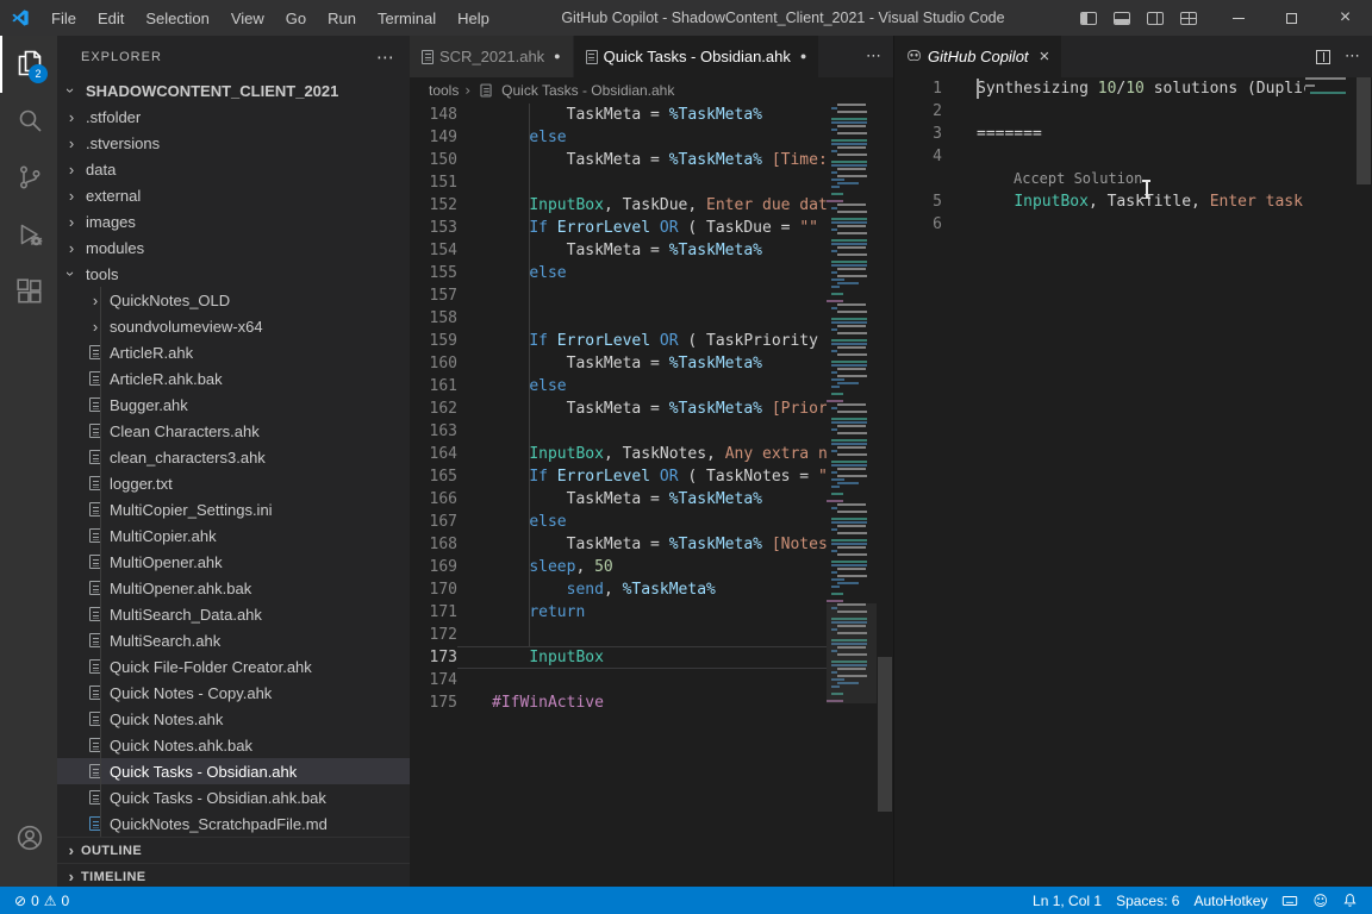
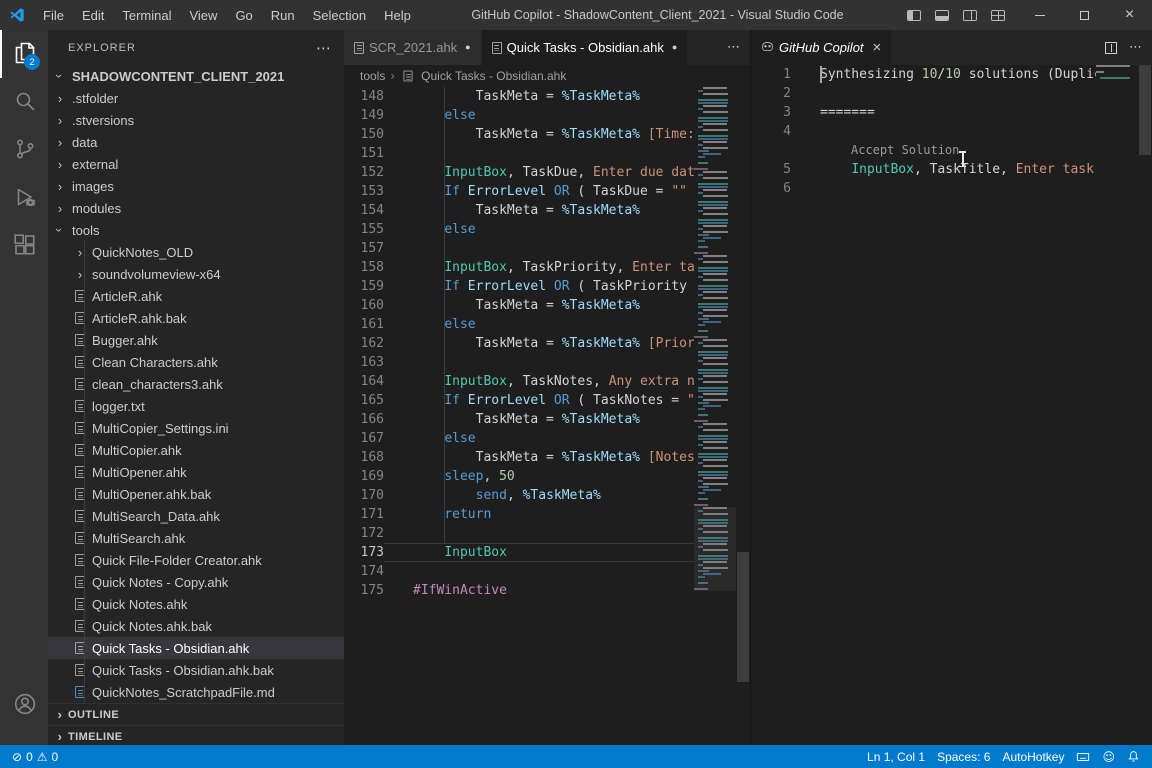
  File
  Edit
- Selection
+ Terminal
  View
  Go
  Run
- Terminal
+ Selection
  Help
  GitHub Copilot - ShadowContent_Client_2021 - Visual Studio Code
  ×
  2
  EXPLORER
  ⋯
  SHADOWCONTENT_CLIENT_2021
  ›
  .stfolder
  ›
  .stversions
  ›
  data
  ›
  external
  ›
  images
  ›
  modules
  tools
  ›
  QuickNotes_OLD
  ›
  soundvolumeview-x64
  ArticleR.ahk
  ArticleR.ahk.bak
  Bugger.ahk
  Clean Characters.ahk
  clean_characters3.ahk
  logger.txt
  MultiCopier_Settings.ini
  MultiCopier.ahk
  MultiOpener.ahk
  MultiOpener.ahk.bak
  MultiSearch_Data.ahk
  MultiSearch.ahk
  Quick File-Folder Creator.ahk
  Quick Notes - Copy.ahk
  Quick Notes.ahk
  Quick Notes.ahk.bak
  Quick Tasks - Obsidian.ahk
  Quick Tasks - Obsidian.ahk.bak
  QuickNotes_ScratchpadFile.md
  ›
  OUTLINE
  ›
  TIMELINE
  SCR_2021.ahk
  ●
  Quick Tasks - Obsidian.ahk
  ●
  ⋯
  tools
  ›
  Quick Tasks - Obsidian.ahk
  148
  TaskMeta = %TaskMeta%
  149
  else
  150
  TaskMeta = %TaskMeta% [Time:
  151
  152
  InputBox, TaskDue, Enter due dat
  153
  If ErrorLevel OR ( TaskDue = ""
  154
  TaskMeta = %TaskMeta%
  155
  else
  157
  158
+ InputBox, TaskPriority, Enter ta
  159
  If ErrorLevel OR ( TaskPriority
  160
  TaskMeta = %TaskMeta%
  161
  else
  162
  TaskMeta = %TaskMeta% [Prior
  163
  164
  InputBox, TaskNotes, Any extra n
  165
  If ErrorLevel OR ( TaskNotes = "
  166
  TaskMeta = %TaskMeta%
  167
  else
  168
  TaskMeta = %TaskMeta% [Notes
  169
  sleep, 50
  170
  send, %TaskMeta%
  171
  return
  172
  173
  InputBox
  174
  175
  #IfWinActive
  GitHub Copilot
  ×
  ⋯
  1
  Synthesizing 10/10 solutions (Dupli
  2
  3
  =======
  4
  Accept Solution
  5
  InputBox, TaskTitle, Enter task
  6
  ⊘
  0
  ⚠
  0
  Ln 1, Col 1
  Spaces: 6
  AutoHotkey
  ☺
